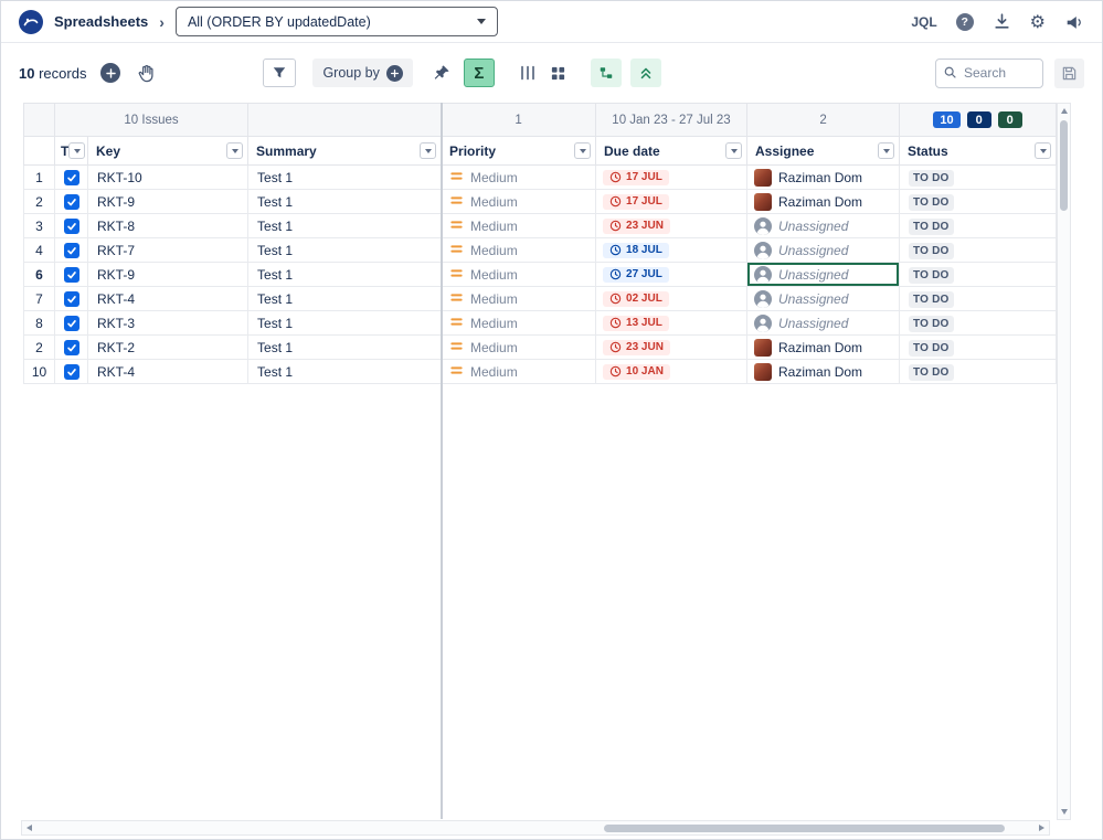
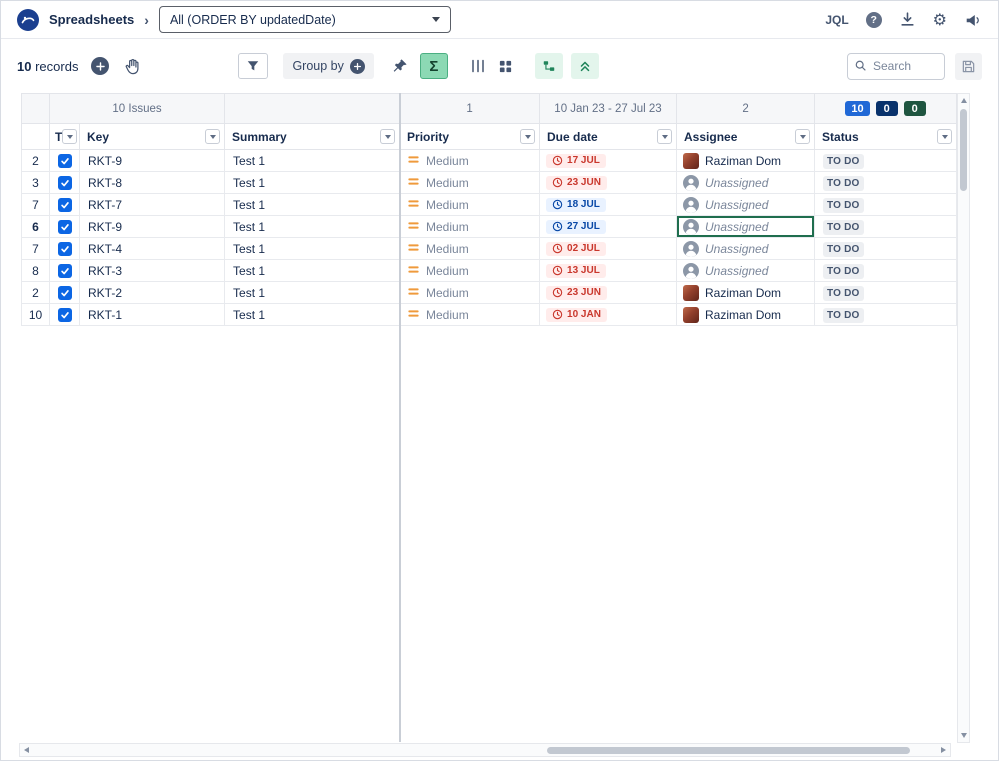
  Spreadsheets
  ›
  All (ORDER BY updatedDate)
  JQL
  ?
  ⚙
  10 records
  Group by
  Σ
  Search
  	10 Issues		1	10 Jan 23 - 27 Jul 23	2	10 0 0
  	T	Key	Summary	Priority	Due date	Assignee	Status
- 1		RKT-10	Test 1	Medium	17 JUL	Raziman Dom	TO DO
  2		RKT-9	Test 1	Medium	17 JUL	Raziman Dom	TO DO
  3		RKT-8	Test 1	Medium	23 JUN	Unassigned	TO DO
- 4		RKT-7	Test 1	Medium	18 JUL	Unassigned	TO DO
+ 7		RKT-7	Test 1	Medium	18 JUL	Unassigned	TO DO
  6		RKT-9	Test 1	Medium	27 JUL	Unassigned	TO DO
  7		RKT-4	Test 1	Medium	02 JUL	Unassigned	TO DO
  8		RKT-3	Test 1	Medium	13 JUL	Unassigned	TO DO
  2		RKT-2	Test 1	Medium	23 JUN	Raziman Dom	TO DO
- 10		RKT-4	Test 1	Medium	10 JAN	Raziman Dom	TO DO
+ 10		RKT-1	Test 1	Medium	10 JAN	Raziman Dom	TO DO
